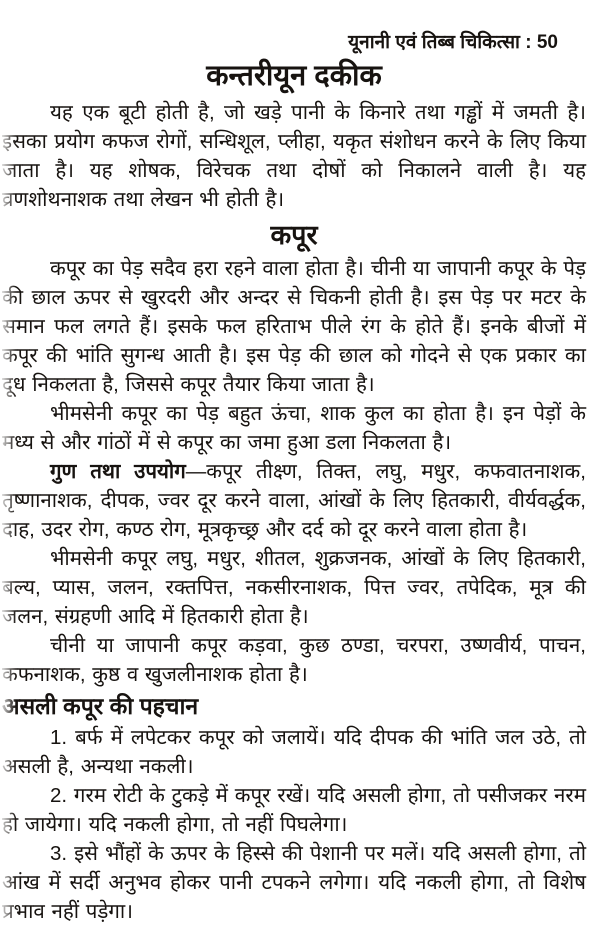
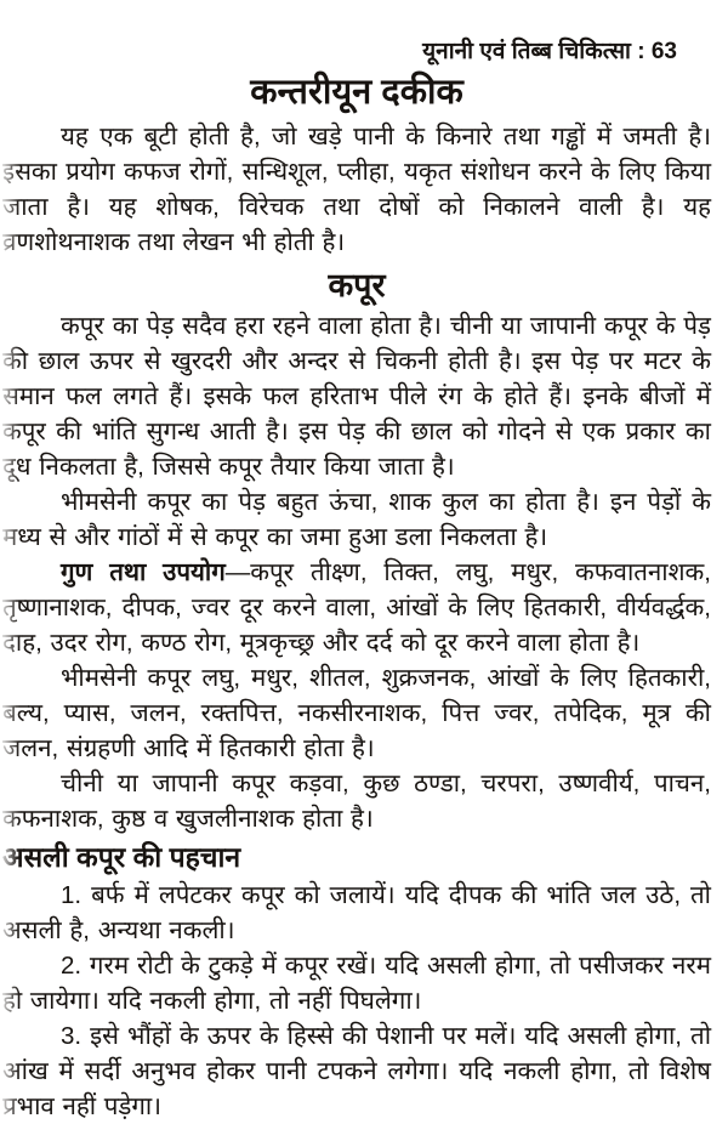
- यूनानी एवं तिब्ब चिकित्सा : 50
+ यूनानी एवं तिब्ब चिकित्सा : 63
  कन्तरीयून दकीक
  यह एक बूटी होती है, जो खड़े पानी के किनारे तथा गड्ढों में जमती है। सका प्रयोग कफज रोगों, सन्धिशूल, प्लीहा, यकृत संशोधन करने के लिए किया ता है। यह शोषक, विरेचक तथा दोषों को निकालने वाली है। यह णशोथनाशक तथा लेखन भी होती है।
  कपूर
  कपूर का पेड़ सदैव हरा रहने वाला होता है। चीनी या जापानी कपूर के पेड़ छाल ऊपर से खुरदरी और अन्दर से चिकनी होती है। इस पेड़ पर मटर के मान फल लगते हैं। इसके फल हरिताभ पीले रंग के होते हैं। इनके बीजों में पूर की भांति सुगन्ध आती है। इस पेड़ की छाल को गोदने से एक प्रकार का ध निकलता है, जिससे कपूर तैयार किया जाता है।
  भीमसेनी कपूर का पेड़ बहुत ऊंचा, शाक कुल का होता है। इन पेड़ों के ध्य से और गांठों में से कपूर का जमा हुआ डला निकलता है।
  गुण तथा उपयोग—कपूर तीक्ष्ण, तिक्त, लघु, मधुर, कफवातनाशक, ष्णानाशक, दीपक, ज्वर दूर करने वाला, आंखों के लिए हितकारी, वीर्यवर्द्धक, ह, उदर रोग, कण्ठ रोग, मूत्रकृच्छ्र और दर्द को दूर करने वाला होता है।
  भीमसेनी कपूर लघु, मधुर, शीतल, शुक्रजनक, आंखों के लिए हितकारी, ल्य, प्यास, जलन, रक्तपित्त, नकसीरनाशक, पित्त ज्वर, तपेदिक, मूत्र की लन, संग्रहणी आदि में हितकारी होता है।
  चीनी या जापानी कपूर कड़वा, कुछ ठण्डा, चरपरा, उष्णवीर्य, पाचन, फनाशक, कुष्ठ व खुजलीनाशक होता है।
  सली कपूर की पहचान
  1. बर्फ में लपेटकर कपूर को जलायें। यदि दीपक की भांति जल उठे, तो सली है, अन्यथा नकली।
  2. गरम रोटी के टुकड़े में कपूर रखें। यदि असली होगा, तो पसीजकर नरम जायेगा। यदि नकली होगा, तो नहीं पिघलेगा।
  3. इसे भौंहों के ऊपर के हिस्से की पेशानी पर मलें। यदि असली होगा, तो ख में सर्दी अनुभव होकर पानी टपकने लगेगा। यदि नकली होगा, तो विशेष भाव नहीं पड़ेगा।
